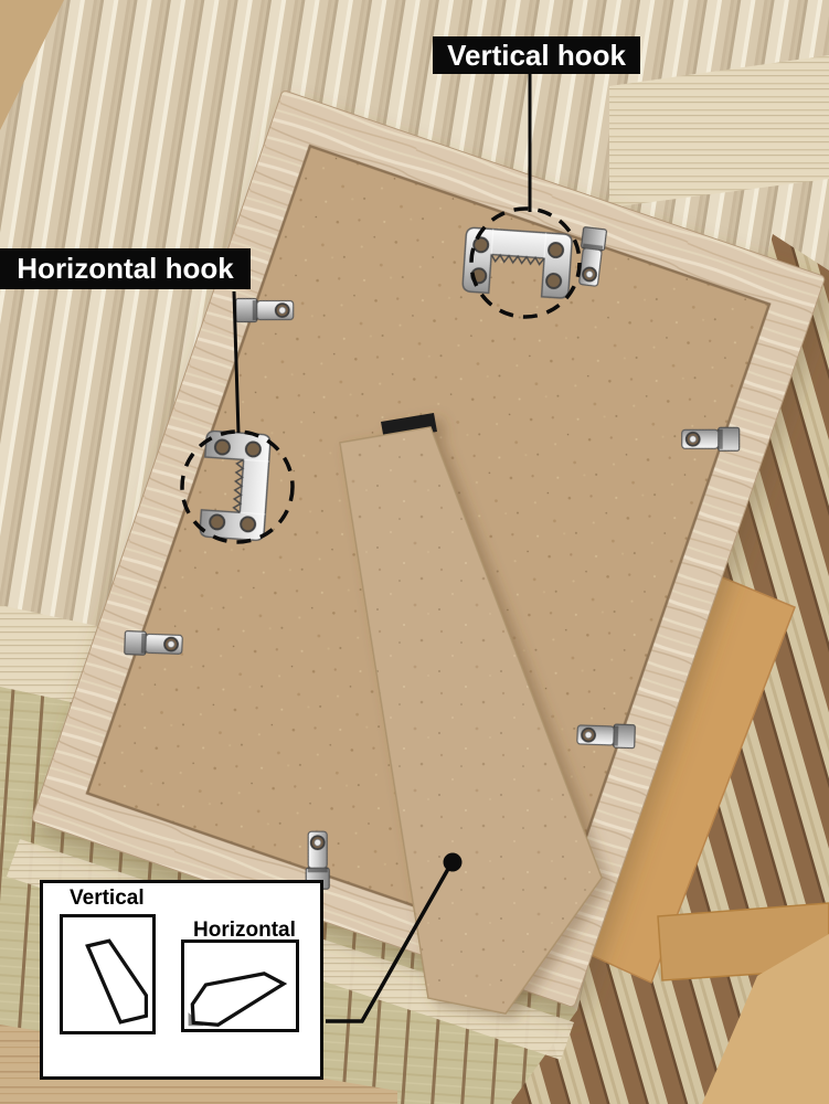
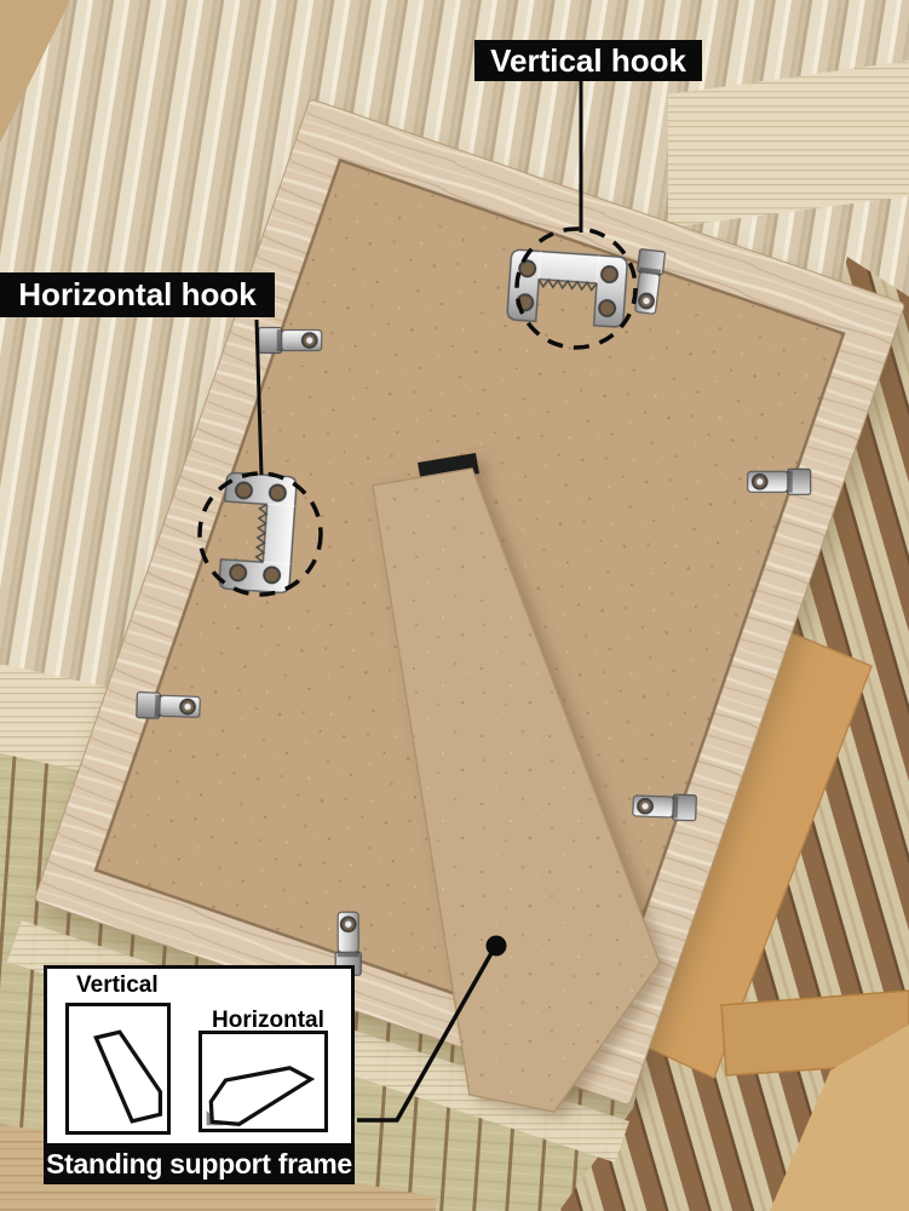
  Vertical hook
  Horizontal hook
  Vertical
  Horizontal
+ Standing support frame
